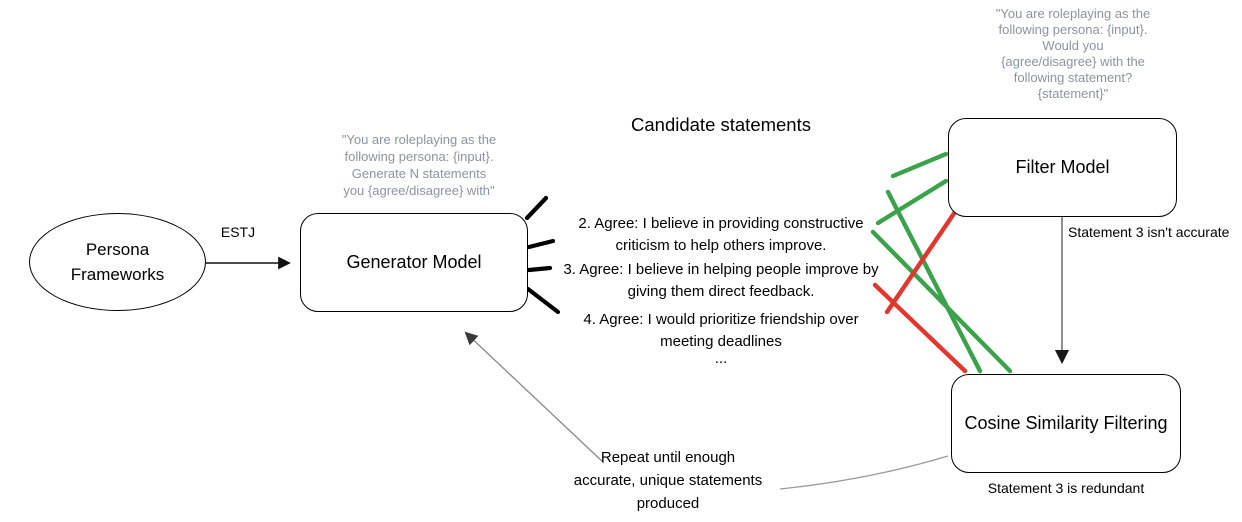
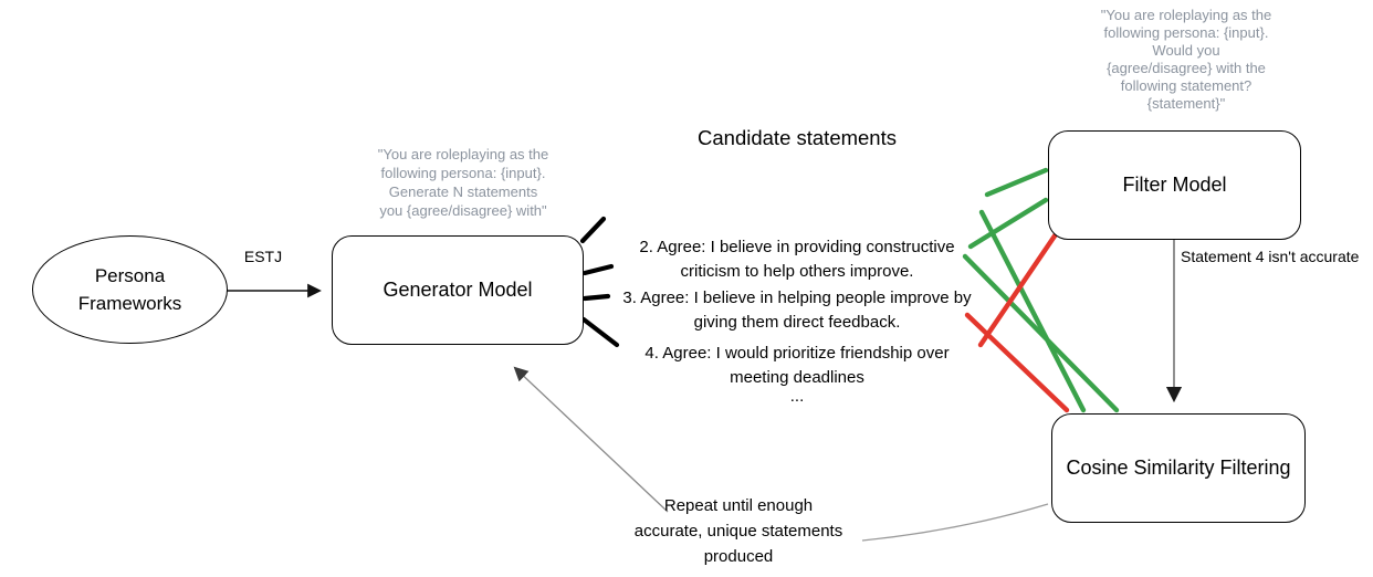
  Persona
  Frameworks
  ESTJ
  "You are roleplaying as the
  following persona: {input}.
  Generate N statements
  you {agree/disagree} with"
  Generator Model
  Candidate statements
  2. Agree: I believe in providing constructive
  criticism to help others improve.
  3. Agree: I believe in helping people improve by
  giving them direct feedback.
  4. Agree: I would prioritize friendship over
  meeting deadlines
  ...
  "You are roleplaying as the
  following persona: {input}.
  Would you
  {agree/disagree} with the
  following statement?
  {statement}"
  Filter Model
- Statement 3 isn't accurate
+ Statement 4 isn't accurate
  Cosine Similarity Filtering
- Statement 3 is redundant
  Repeat until enough
  accurate, unique statements
  produced
